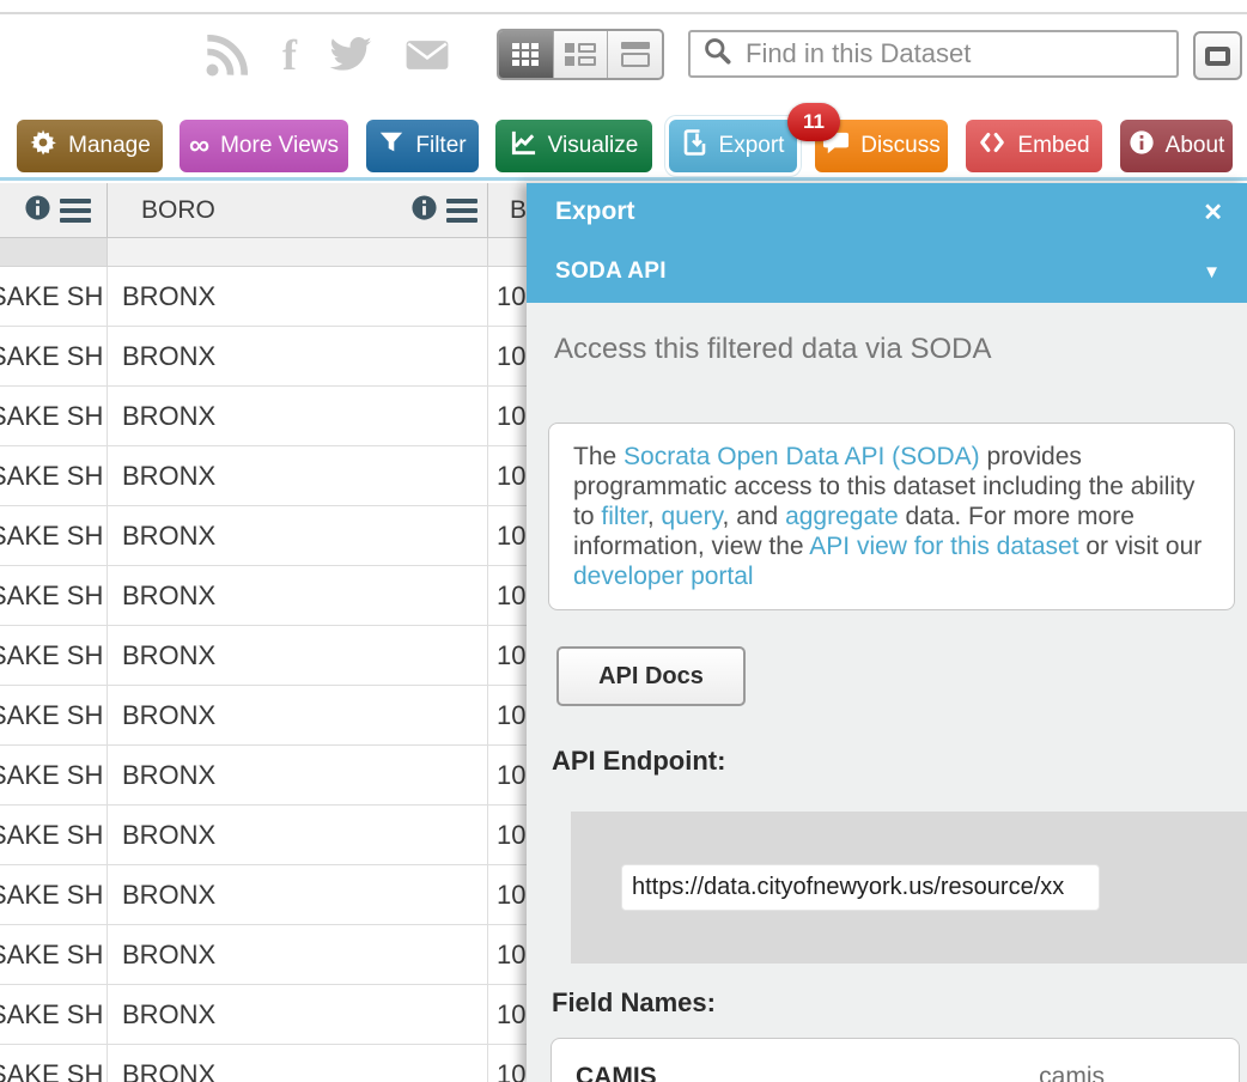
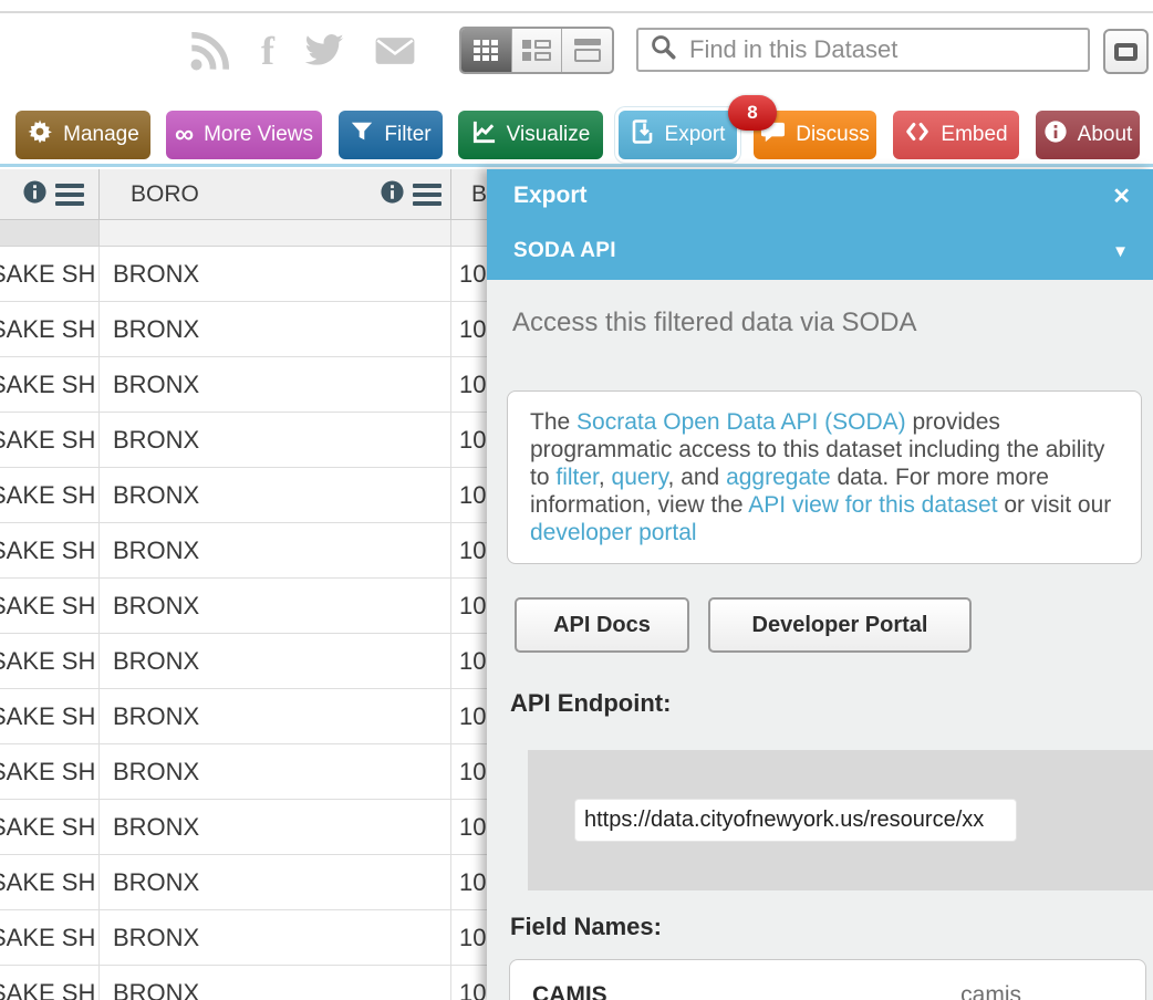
  f
  Find in this Dataset
  Manage
  ∞
  More Views
  Filter
  Visualize
  Export
  Discuss
  Embed
  About
- 11
+ 8
  BORO
  B
  AKE SH
  BRONX
  10
  AKE SH
  BRONX
  10
  AKE SH
  BRONX
  10
  AKE SH
  BRONX
  10
  AKE SH
  BRONX
  10
  AKE SH
  BRONX
  10
  AKE SH
  BRONX
  10
  AKE SH
  BRONX
  10
  AKE SH
  BRONX
  10
  AKE SH
  BRONX
  10
  AKE SH
  BRONX
  10
  AKE SH
  BRONX
  10
  AKE SH
  BRONX
  10
  AKE SH
  BRONX
  10
  Export
  ✕
  SODA API
  ▼
  Access this filtered data via SODA
  The Socrata Open Data API (SODA) provides programmatic access to this dataset including the ability to filter, query, and aggregate data. For more more information, view the API view for this dataset or visit our developer portal
  API Docs
+ Developer Portal
  API Endpoint:
  https://data.cityofnewyork.us/resource/xx
  Field Names:
  CAMIS
  camis
